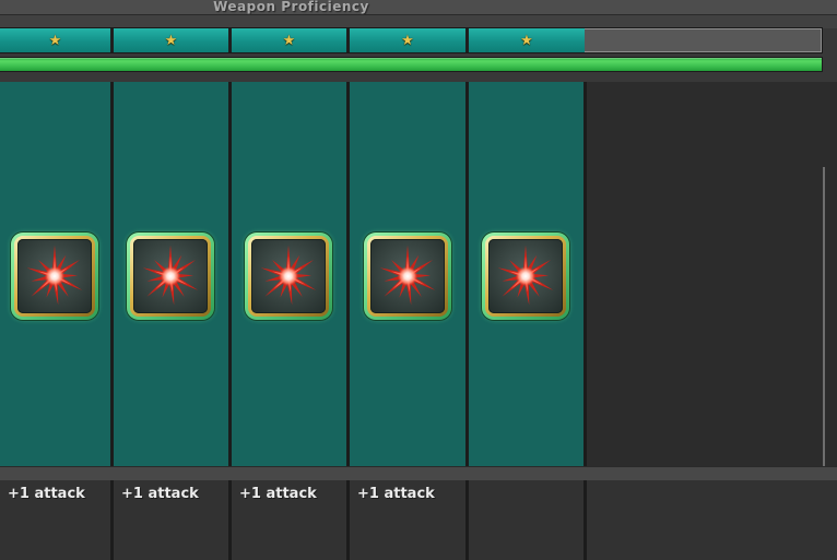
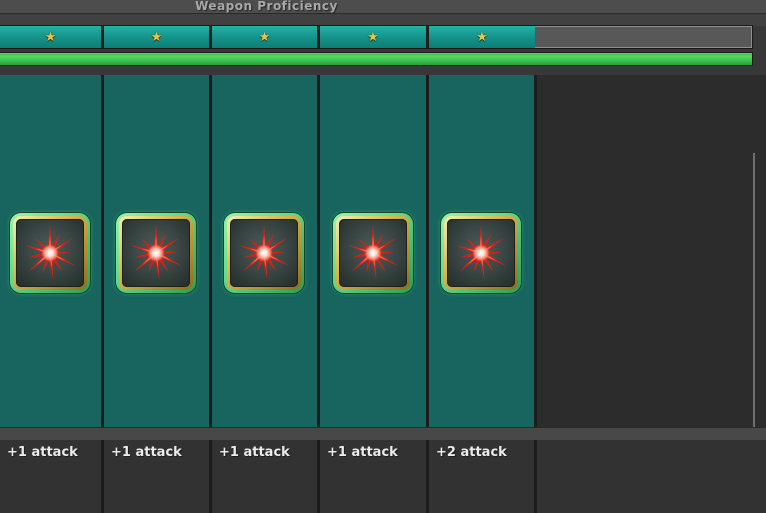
  Weapon Proficiency
  ★
  ★
  ★
  ★
  ★
  +1 attack
  +1 attack
  +1 attack
  +1 attack
+ +2 attack
